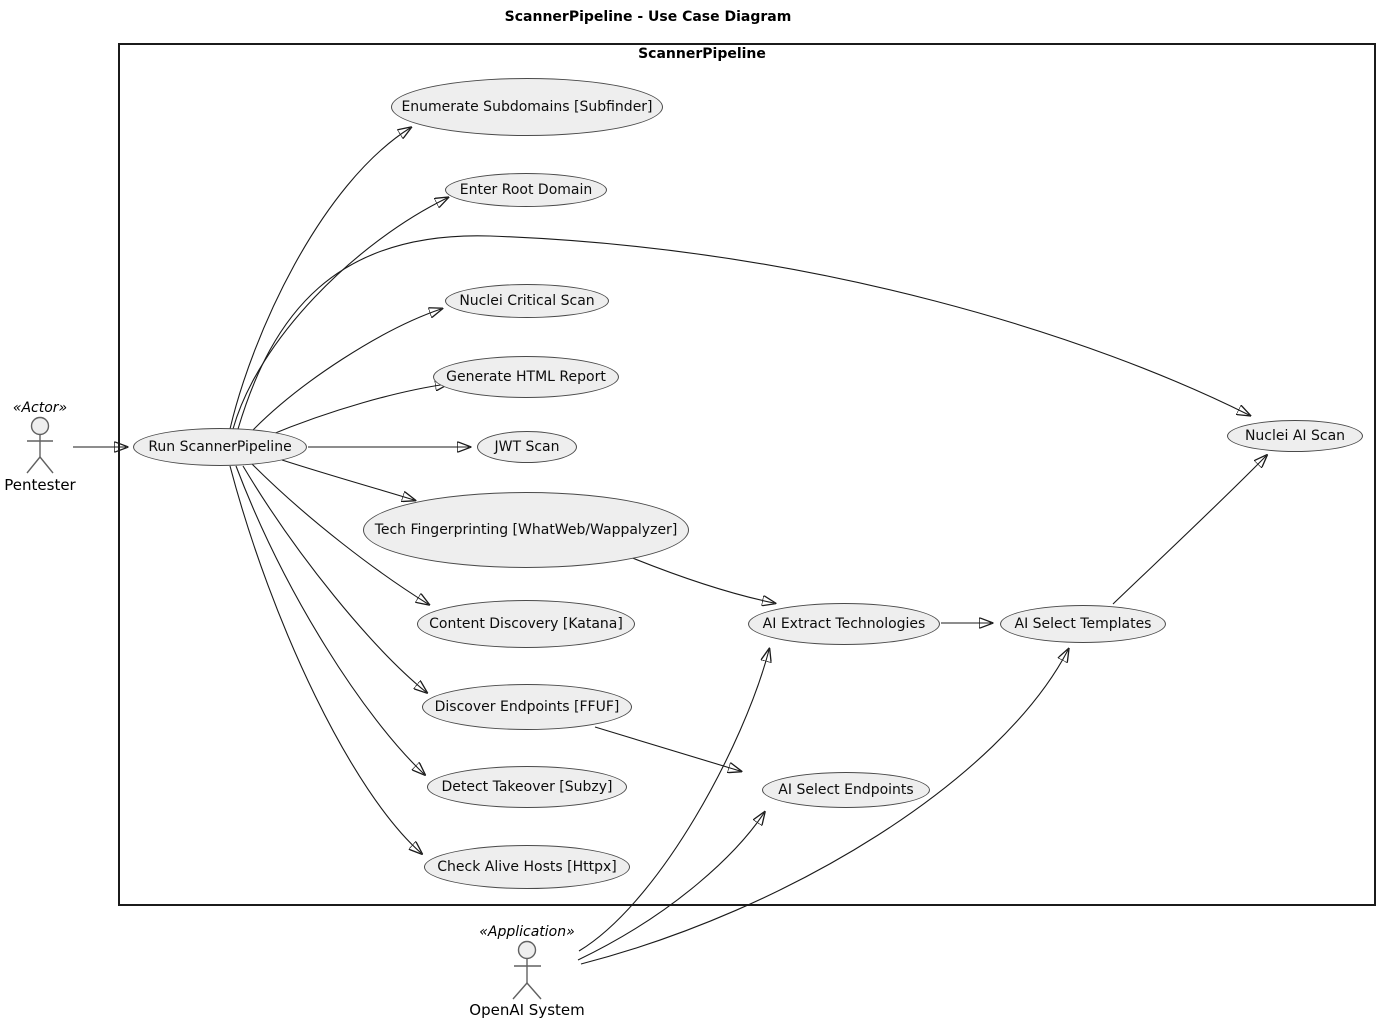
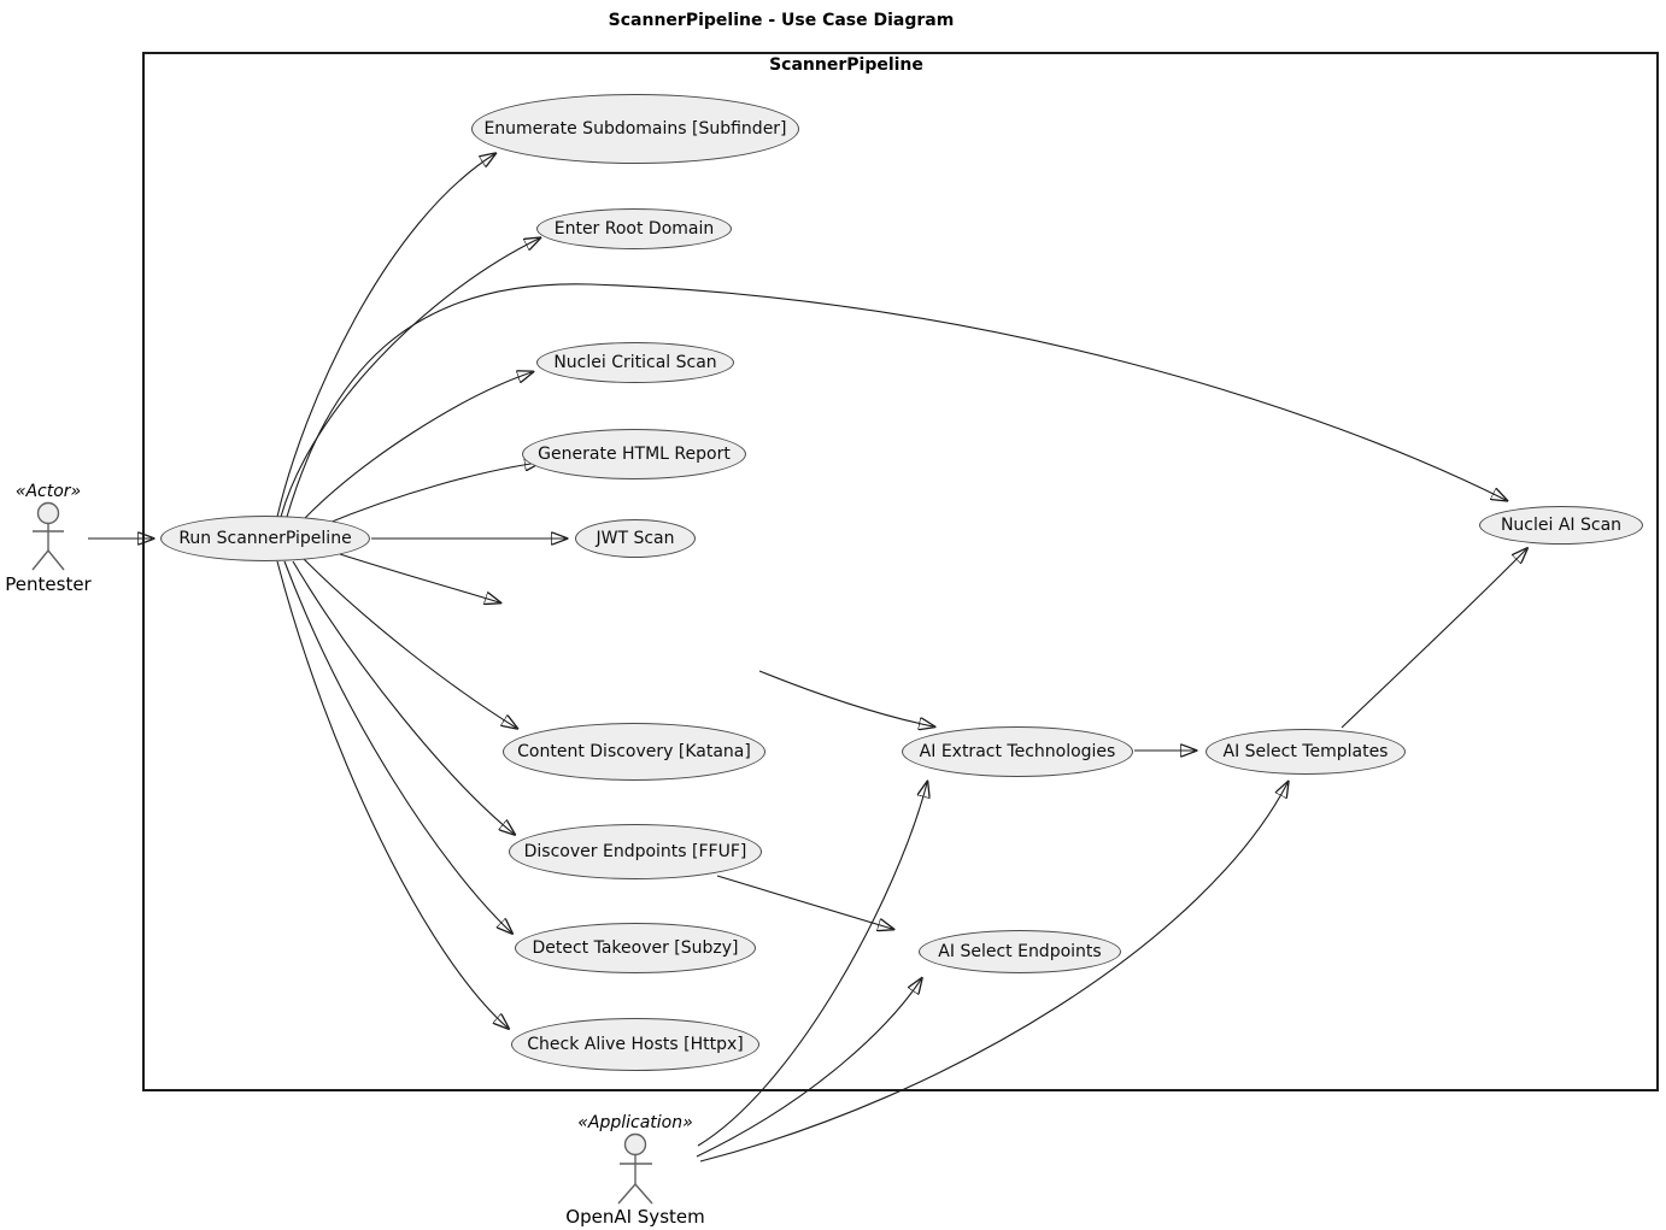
  ScannerPipeline - Use Case Diagram
  ScannerPipeline
  Run ScannerPipeline
  Enumerate Subdomains [Subfinder]
  Enter Root Domain
  Nuclei Critical Scan
  Generate HTML Report
  JWT Scan
- Tech Fingerprinting [WhatWeb/Wappalyzer]
  Content Discovery [Katana]
  Discover Endpoints [FFUF]
  Detect Takeover [Subzy]
  Check Alive Hosts [Httpx]
  AI Extract Technologies
  AI Select Templates
  AI Select Endpoints
  Nuclei AI Scan
  «Actor»
  Pentester
  «Application»
  OpenAI System
